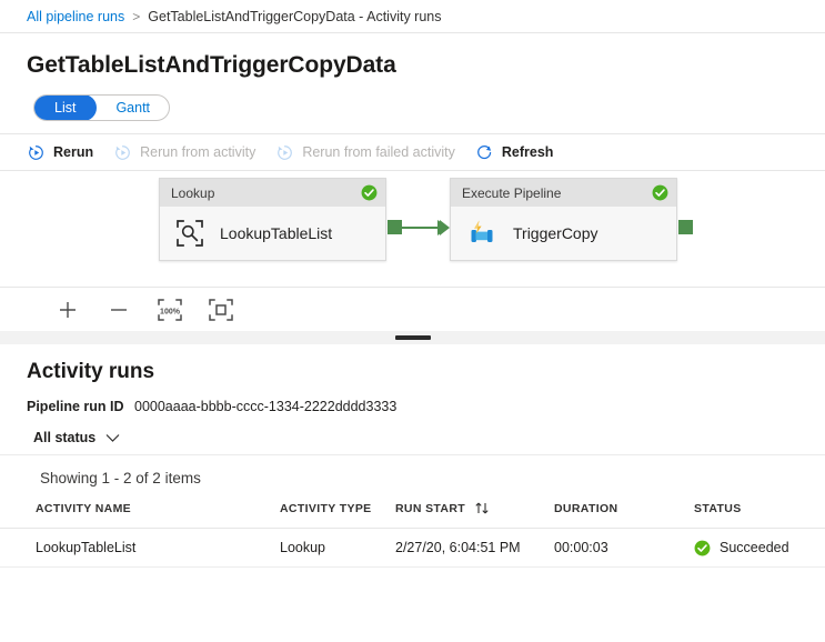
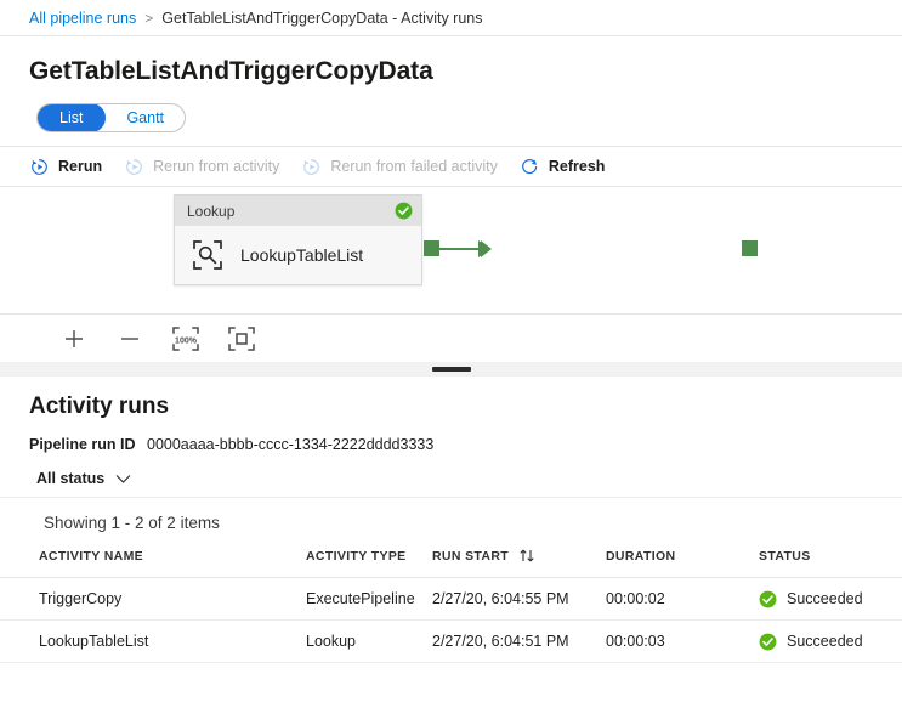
  All pipeline runs
  >
  GetTableListAndTriggerCopyData - Activity runs
  GetTableListAndTriggerCopyData
  List
  Gantt
  Rerun
  Rerun from activity
  Rerun from failed activity
  Refresh
  Lookup
  LookupTableList
- Execute Pipeline
- TriggerCopy
  Activity runs
  Pipeline run ID 0000aaaa-bbbb-cccc-1334-2222dddd3333
  All status
  Showing 1 - 2 of 2 items
  ACTIVITY NAME	ACTIVITY TYPE	RUN START	DURATION	STATUS
+ TriggerCopy	ExecutePipeline	2/27/20, 6:04:55 PM	00:00:02	Succeeded
  LookupTableList	Lookup	2/27/20, 6:04:51 PM	00:00:03	Succeeded
